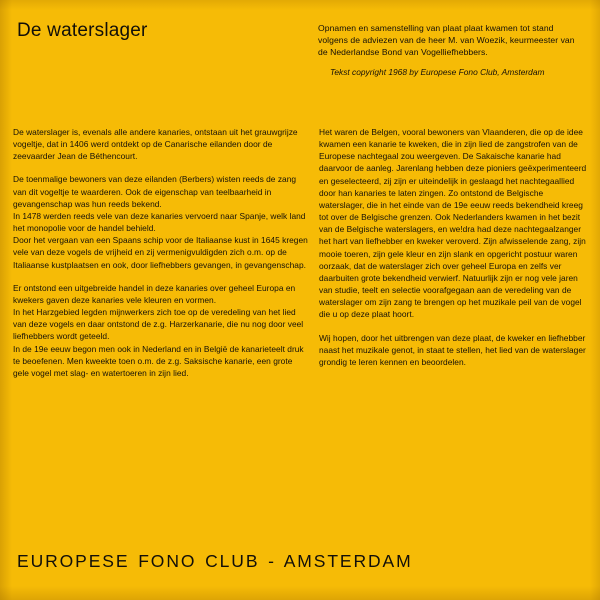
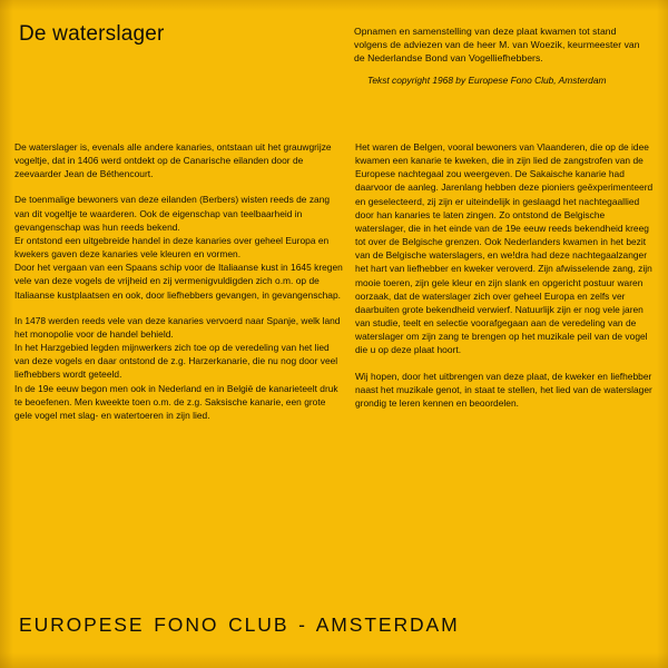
  De waterslager
- Opnamen en samenstelling van plaat plaat kwamen tot stand volgens de adviezen van de heer M. van Woezik, keurmeester van de Nederlandse Bond van Vogelliefhebbers.
+ Opnamen en samenstelling van deze plaat kwamen tot stand volgens de adviezen van de heer M. van Woezik, keurmeester van de Nederlandse Bond van Vogelliefhebbers.
  Tekst copyright 1968 by Europese Fono Club, Amsterdam
  De waterslager is, evenals alle andere kanaries, ontstaan uit het grauwgrijze vogeltje, dat in 1406 werd ontdekt op de Canarische eilanden door de zeevaarder Jean de Béthencourt.
  De toenmalige bewoners van deze eilanden (Berbers) wisten reeds de zang van dit vogeltje te waarderen. Ook de eigenschap van teelbaarheid in gevangenschap was hun reeds bekend.
- In 1478 werden reeds vele van deze kanaries vervoerd naar Spanje, welk land het monopolie voor de handel behield.
+ Er ontstond een uitgebreide handel in deze kanaries over geheel Europa en kwekers gaven deze kanaries vele kleuren en vormen.
  Door het vergaan van een Spaans schip voor de Italiaanse kust in 1645 kregen vele van deze vogels de vrijheid en zij vermenigvuldigden zich o.m. op de Italiaanse kustplaatsen en ook, door liefhebbers gevangen, in gevangenschap.
- Er ontstond een uitgebreide handel in deze kanaries over geheel Europa en kwekers gaven deze kanaries vele kleuren en vormen.
+ In 1478 werden reeds vele van deze kanaries vervoerd naar Spanje, welk land het monopolie voor de handel behield.
  In het Harzgebied legden mijnwerkers zich toe op de veredeling van het lied van deze vogels en daar ontstond de z.g. Harzerkanarie, die nu nog door veel liefhebbers wordt geteeld.
  In de 19e eeuw begon men ook in Nederland en in België de kanarieteelt druk te beoefenen. Men kweekte toen o.m. de z.g. Saksische kanarie, een grote gele vogel met slag- en watertoeren in zijn lied.
  Het waren de Belgen, vooral bewoners van Vlaanderen, die op de idee kwamen een kanarie te kweken, die in zijn lied de zangstrofen van de Europese nachtegaal zou weergeven. De Sakaische kanarie had daarvoor de aanleg. Jarenlang hebben deze pioniers geëxperimenteerd en geselecteerd, zij zijn er uiteindelijk in geslaagd het nachtegaallied door han kanaries te laten zingen. Zo ontstond de Belgische waterslager, die in het einde van de 19e eeuw reeds bekendheid kreeg tot over de Belgische grenzen. Ook Nederlanders kwamen in het bezit van de Belgische waterslagers, en we!dra had deze nachtegaalzanger het hart van liefhebber en kweker veroverd. Zijn afwisselende zang, zijn mooie toeren, zijn gele kleur en zijn slank en opgericht postuur waren oorzaak, dat de waterslager zich over geheel Europa en zelfs ver daarbuiten grote bekendheid verwierf. Natuurlijk zijn er nog vele jaren van studie, teelt en selectie voorafgegaan aan de veredeling van de waterslager om zijn zang te brengen op het muzikale peil van de vogel die u op deze plaat hoort.
  Wij hopen, door het uitbrengen van deze plaat, de kweker en liefhebber naast het muzikale genot, in staat te stellen, het lied van de waterslager grondig te leren kennen en beoordelen.
  EUROPESE FONO CLUB - AMSTERDAM
